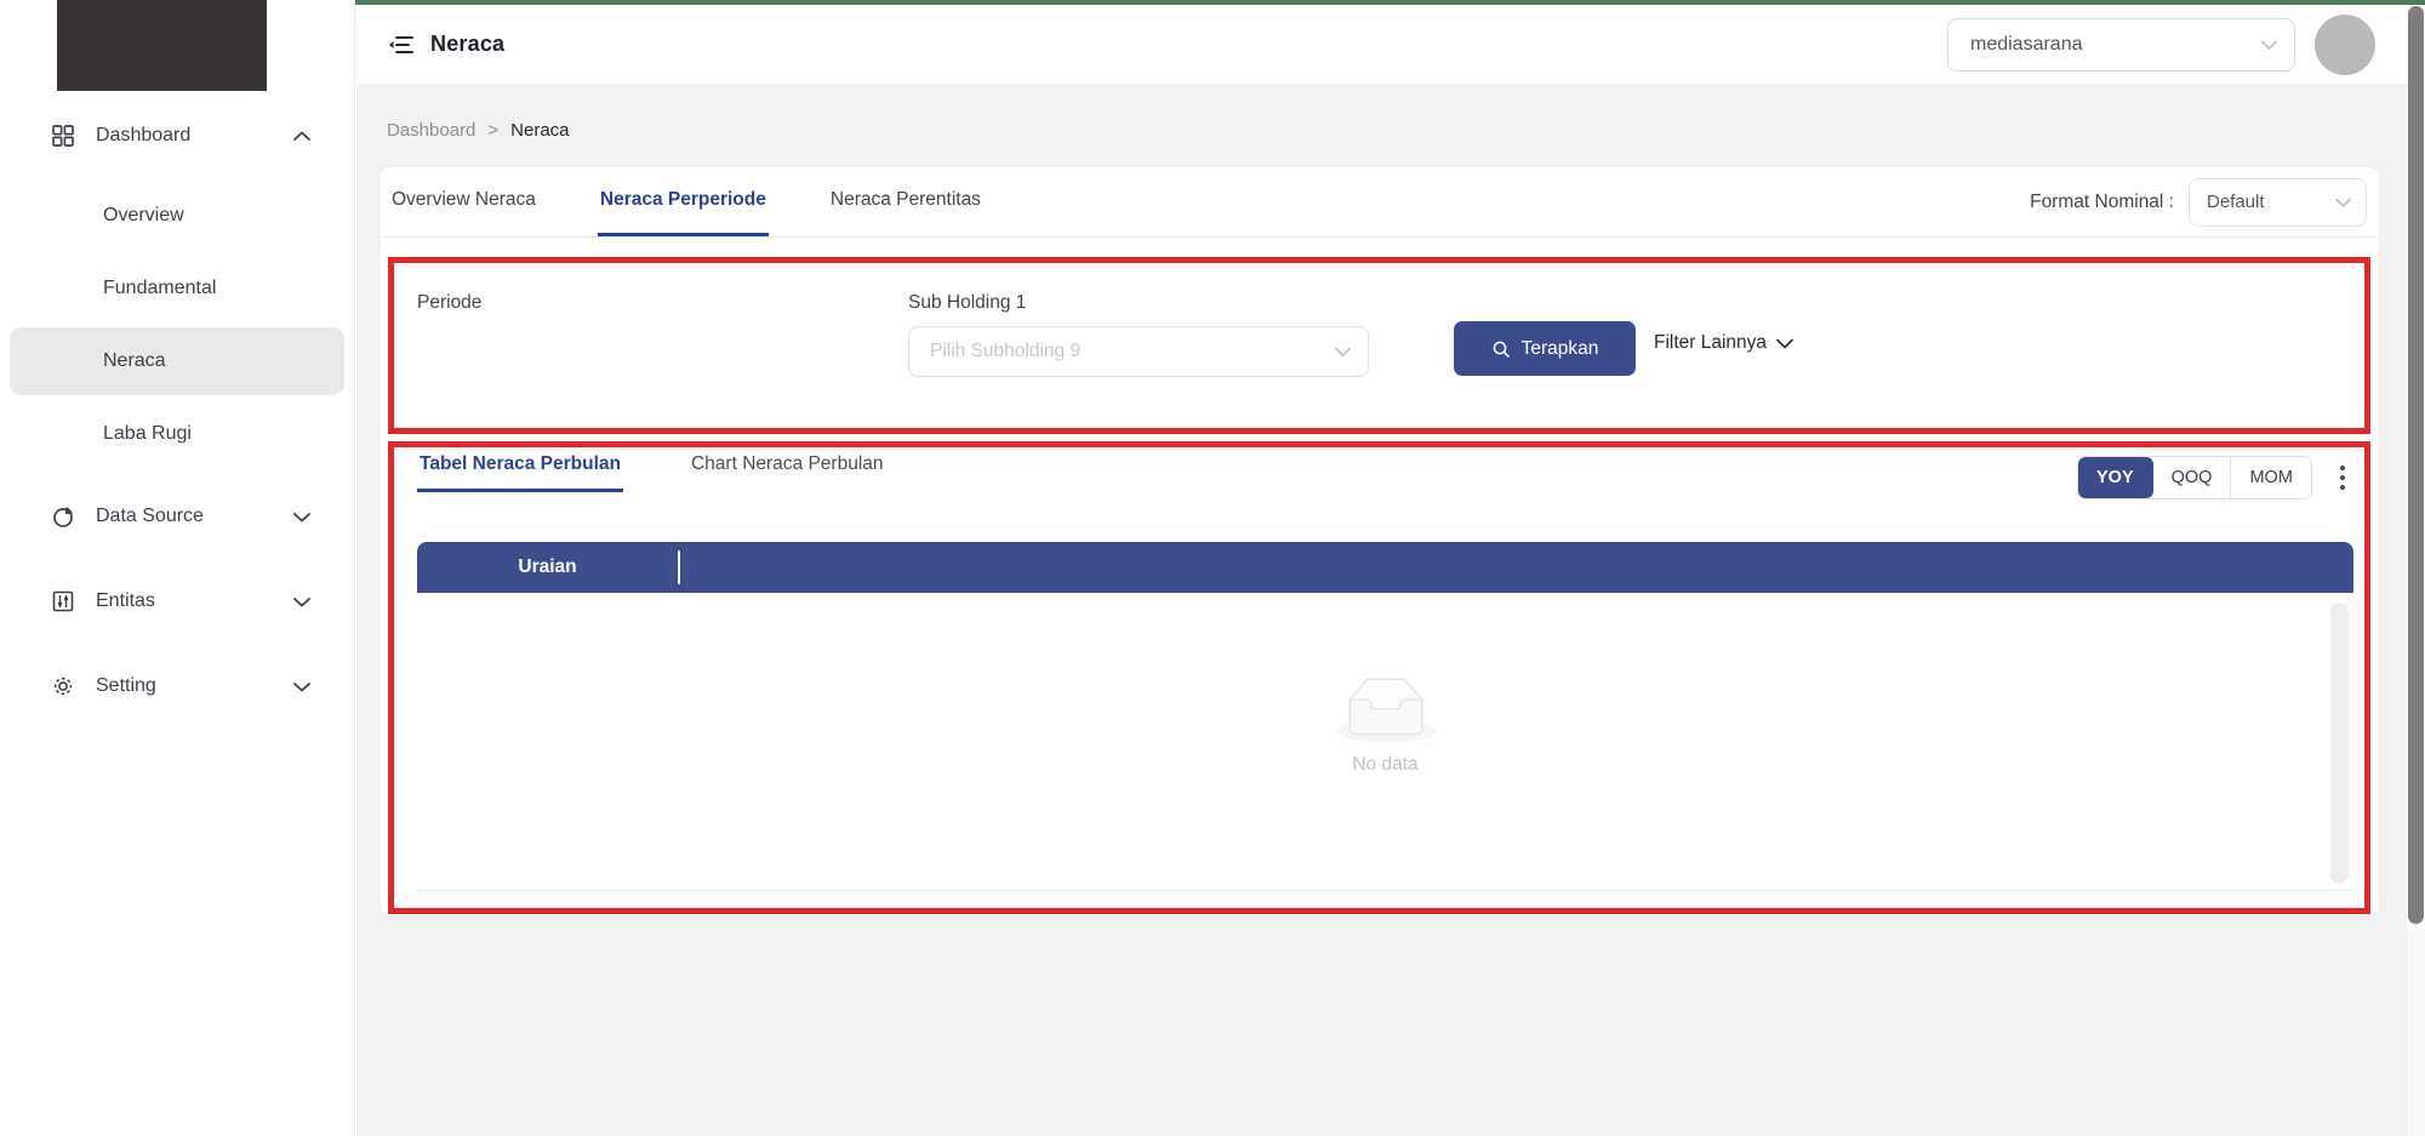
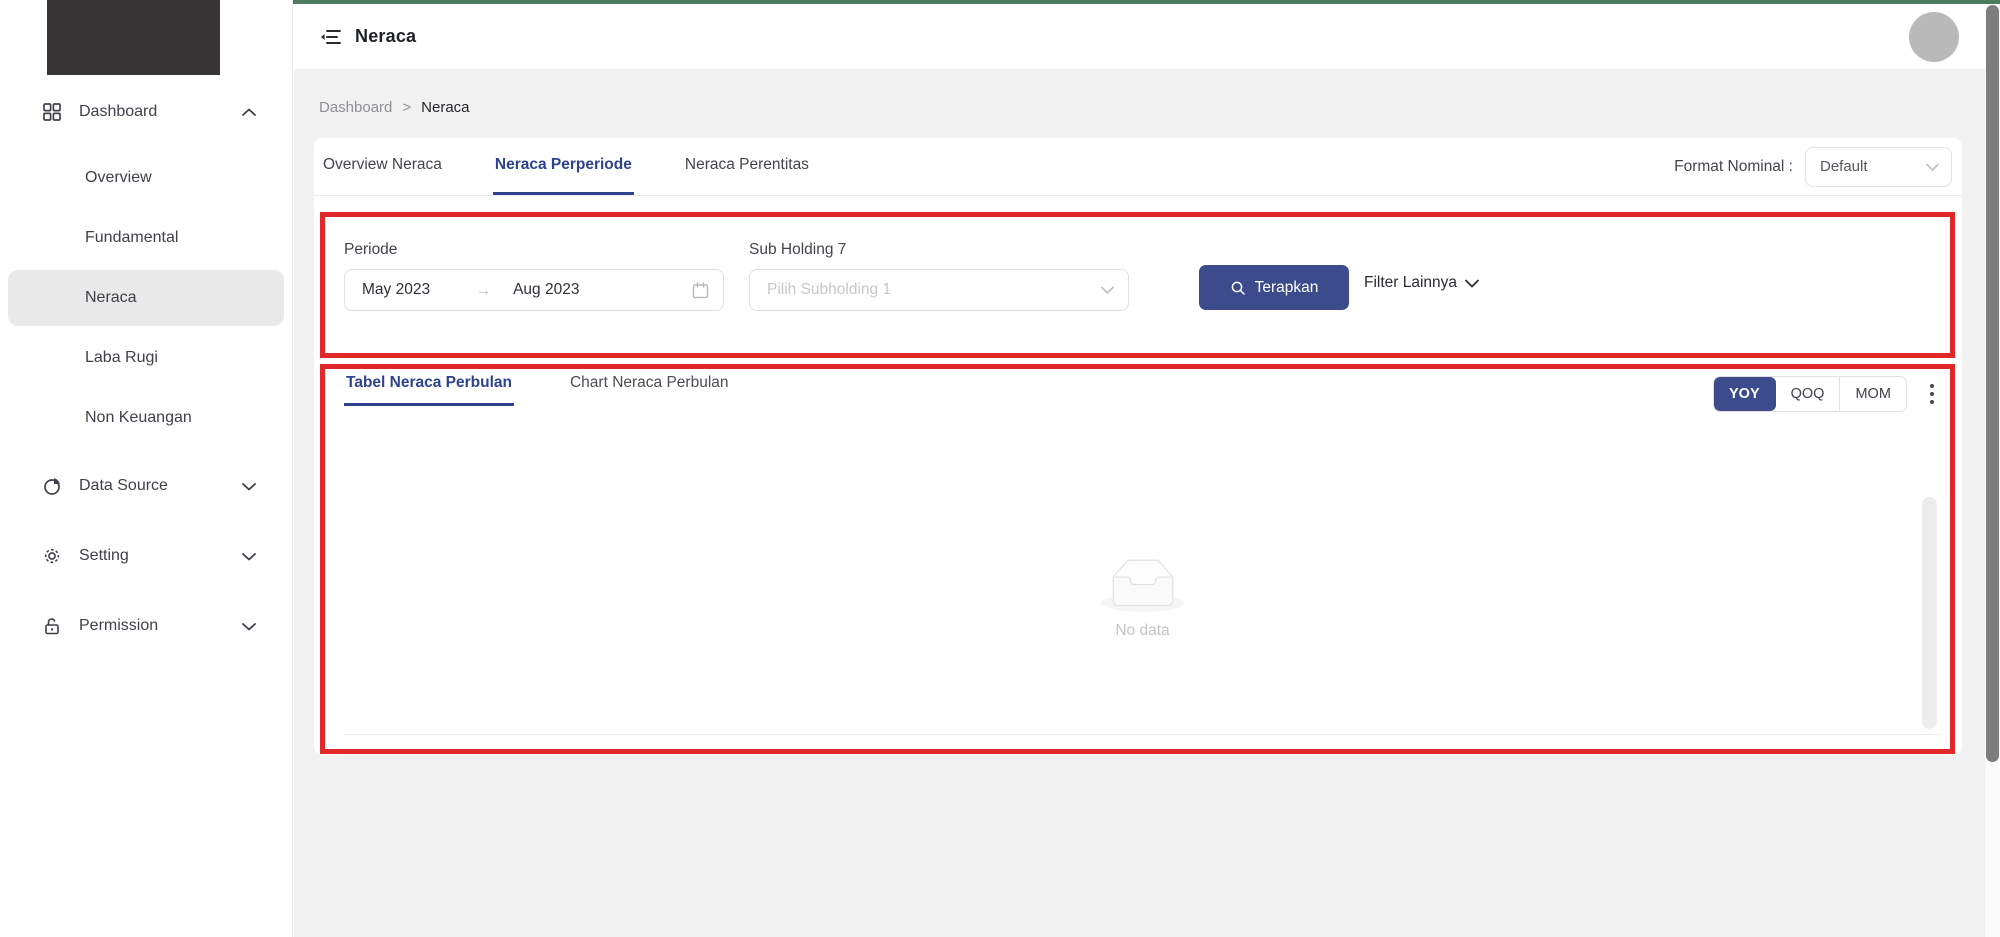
  Dashboard
  Overview
  Fundamental
  Neraca
  Laba Rugi
+ Non Keuangan
  Data Source
- Entitas
  Setting
+ Permission
  Neraca
- mediasarana
  Dashboard
  >
  Neraca
  Overview Neraca
  Neraca Perperiode
  Neraca Perentitas
  Format Nominal :
  Default
  Periode
+ May 2023
+ →
+ Aug 2023
- Sub Holding 1
+ Sub Holding 7
- Pilih Subholding 9
+ Pilih Subholding 1
  Terapkan
  Filter Lainnya
  Tabel Neraca Perbulan
  Chart Neraca Perbulan
  YOY
  QOQ
  MOM
- Uraian
  No data
